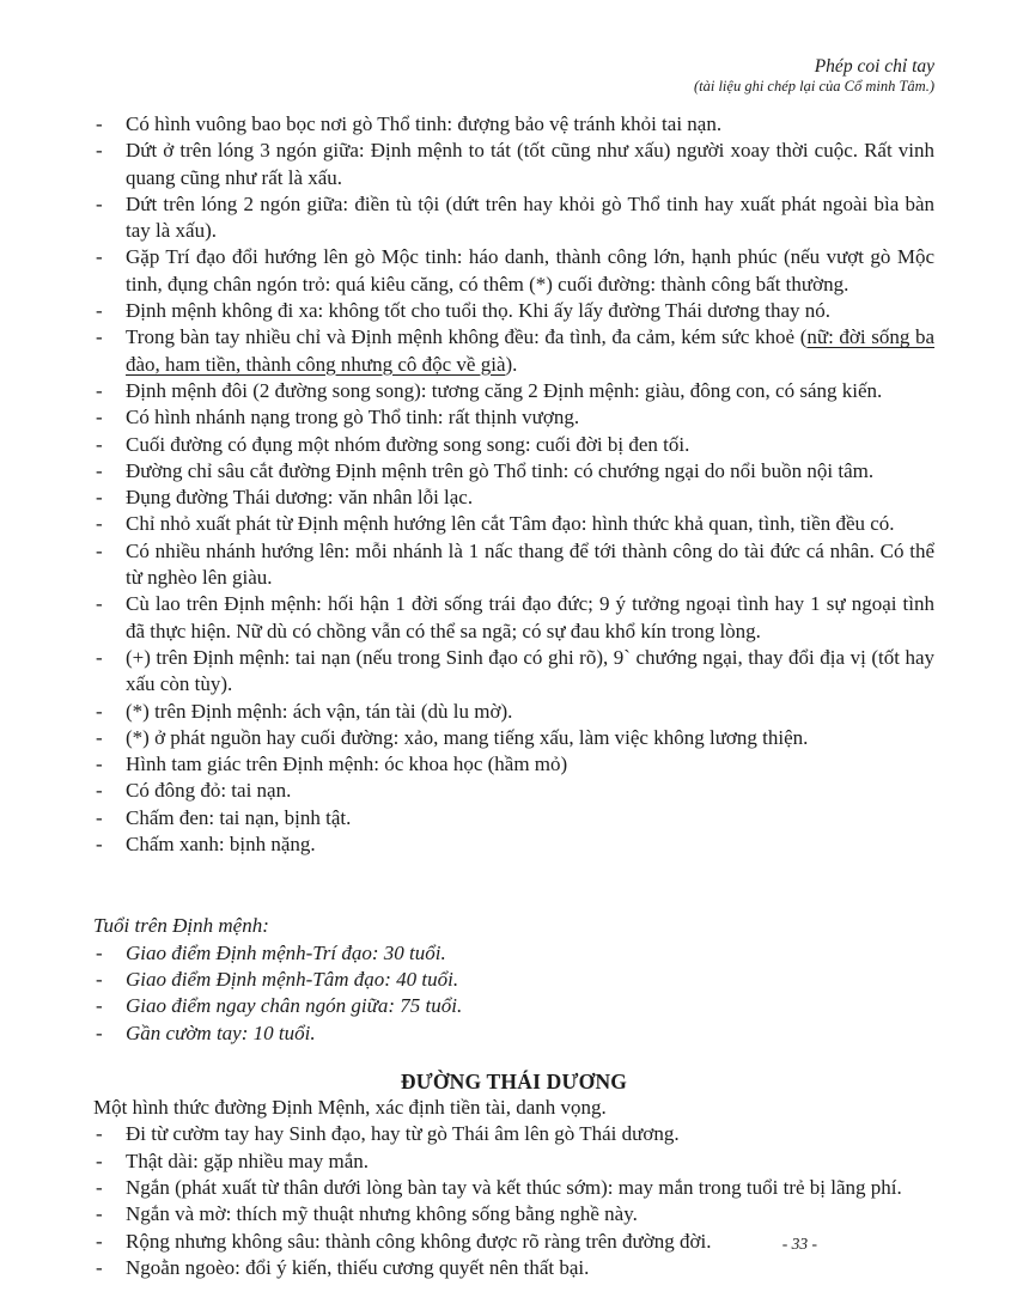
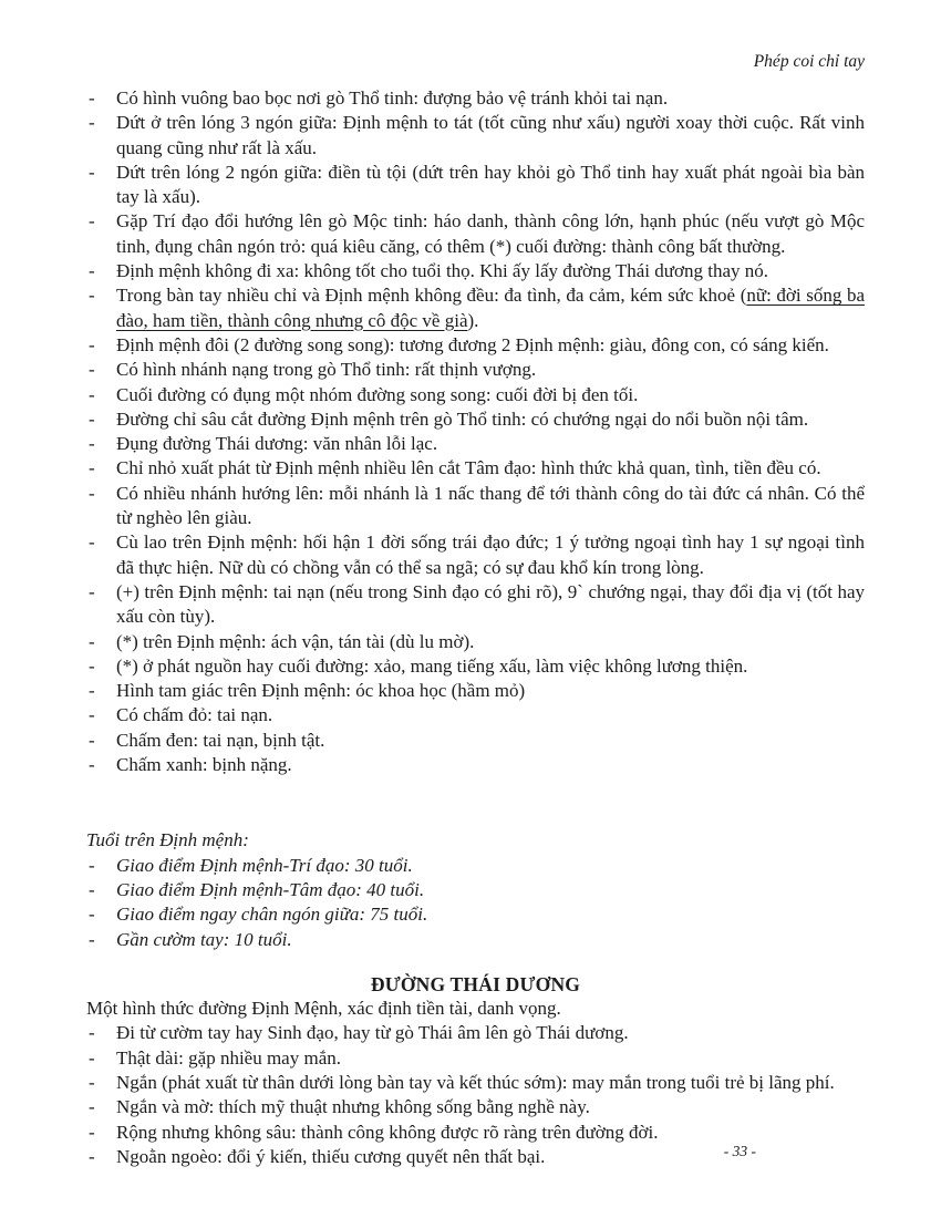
  Phép coi chỉ tay
- (tài liệu ghi chép lại của Cổ minh Tâm.)
  Có hình vuông bao bọc nơi gò Thổ tinh: đượng bảo vệ tránh khỏi tai nạn.
  Dứt ở trên lóng 3 ngón giữa: Định mệnh to tát (tốt cũng như xấu) người xoay thời cuộc. Rất vinh quang cũng như rất là xấu.
  Dứt trên lóng 2 ngón giữa: điền tù tội (dứt trên hay khỏi gò Thổ tinh hay xuất phát ngoài bìa bàn tay là xấu).
  Gặp Trí đạo đổi hướng lên gò Mộc tinh: háo danh, thành công lớn, hạnh phúc (nếu vượt gò Mộc tinh, đụng chân ngón trỏ: quá kiêu căng, có thêm (*) cuối đường: thành công bất thường.
  Định mệnh không đi xa: không tốt cho tuổi thọ. Khi ấy lấy đường Thái dương thay nó.
  Trong bàn tay nhiều chỉ và Định mệnh không đều: đa tình, đa cảm, kém sức khoẻ (nữ: đời sống ba đào, ham tiền, thành công nhưng cô độc về già).
- Định mệnh đôi (2 đường song song): tương căng 2 Định mệnh: giàu, đông con, có sáng kiến.
+ Định mệnh đôi (2 đường song song): tương đương 2 Định mệnh: giàu, đông con, có sáng kiến.
  Có hình nhánh nạng trong gò Thổ tinh: rất thịnh vượng.
  Cuối đường có đụng một nhóm đường song song: cuối đời bị đen tối.
  Đường chỉ sâu cắt đường Định mệnh trên gò Thổ tinh: có chướng ngại do nổi buồn nội tâm.
  Đụng đường Thái dương: văn nhân lỗi lạc.
- Chỉ nhỏ xuất phát từ Định mệnh hướng lên cắt Tâm đạo: hình thức khả quan, tình, tiền đều có.
+ Chỉ nhỏ xuất phát từ Định mệnh nhiều lên cắt Tâm đạo: hình thức khả quan, tình, tiền đều có.
  Có nhiều nhánh hướng lên: mỗi nhánh là 1 nấc thang để tới thành công do tài đức cá nhân. Có thể từ nghèo lên giàu.
- Cù lao trên Định mệnh: hối hận 1 đời sống trái đạo đức; 9 ý tưởng ngoại tình hay 1 sự ngoại tình đã thực hiện. Nữ dù có chồng vẫn có thể sa ngã; có sự đau khổ kín trong lòng.
+ Cù lao trên Định mệnh: hối hận 1 đời sống trái đạo đức; 1 ý tưởng ngoại tình hay 1 sự ngoại tình đã thực hiện. Nữ dù có chồng vẫn có thể sa ngã; có sự đau khổ kín trong lòng.
  (+) trên Định mệnh: tai nạn (nếu trong Sinh đạo có ghi rõ), 9` chướng ngại, thay đổi địa vị (tốt hay xấu còn tùy).
  (*) trên Định mệnh: ách vận, tán tài (dù lu mờ).
  (*) ở phát nguồn hay cuối đường: xảo, mang tiếng xấu, làm việc không lương thiện.
  Hình tam giác trên Định mệnh: óc khoa học (hầm mỏ)
- Có đông đỏ: tai nạn.
+ Có chấm đỏ: tai nạn.
  Chấm đen: tai nạn, bịnh tật.
  Chấm xanh: bịnh nặng.
  Tuổi trên Định mệnh:
  Giao điểm Định mệnh-Trí đạo: 30 tuổi.
  Giao điểm Định mệnh-Tâm đạo: 40 tuổi.
  Giao điểm ngay chân ngón giữa: 75 tuổi.
  Gần cườm tay: 10 tuổi.
  ĐƯỜNG THÁI DƯƠNG
  Một hình thức đường Định Mệnh, xác định tiền tài, danh vọng.
  Đi từ cườm tay hay Sinh đạo, hay từ gò Thái âm lên gò Thái dương.
  Thật dài: gặp nhiều may mắn.
  Ngắn (phát xuất từ thân dưới lòng bàn tay và kết thúc sớm): may mắn trong tuổi trẻ bị lãng phí.
  Ngắn và mờ: thích mỹ thuật nhưng không sống bằng nghề này.
  Rộng nhưng không sâu: thành công không được rõ ràng trên đường đời.
  Ngoằn ngoèo: đổi ý kiến, thiếu cương quyết nên thất bại.
  - 33 -
